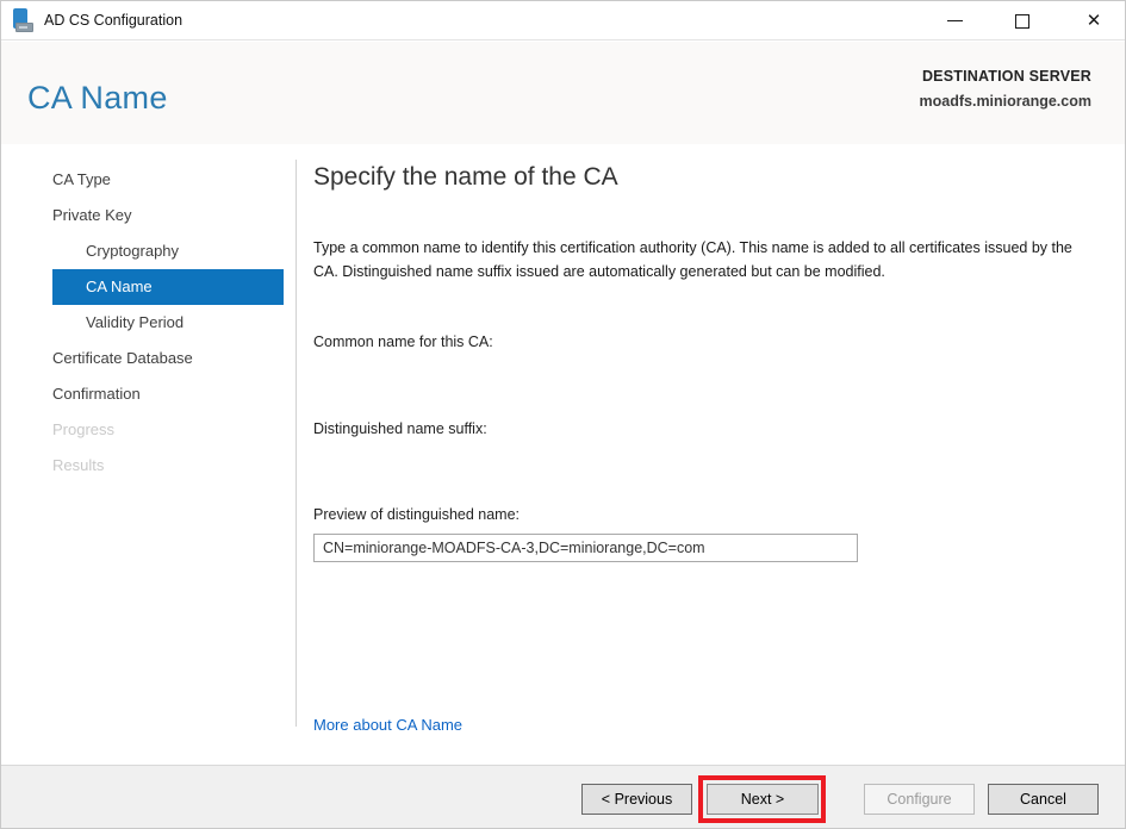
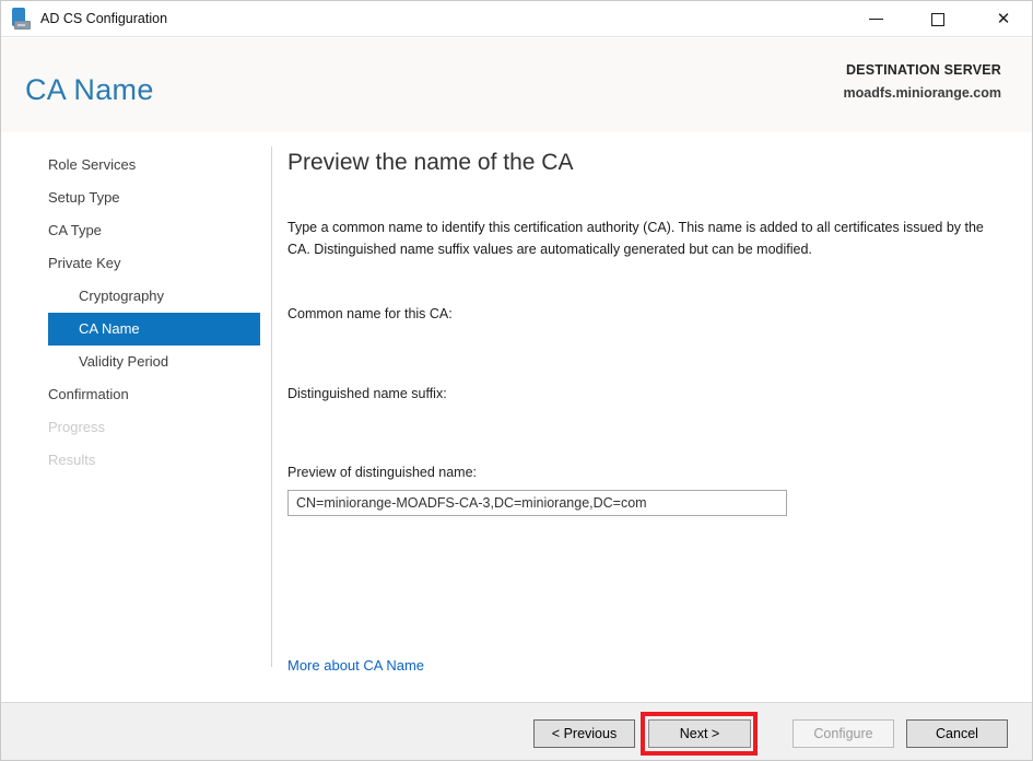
  AD CS Configuration
  ✕
  CA Name
  DESTINATION SERVER
  moadfs.miniorange.com
+ Role Services
+ Setup Type
  CA Type
  Private Key
  Cryptography
  CA Name
  Validity Period
- Certificate Database
  Confirmation
  Progress
  Results
- Specify the name of the CA
+ Preview the name of the CA
- Type a common name to identify this certification authority (CA). This name is added to all certificates issued by the CA. Distinguished name suffix issued are automatically generated but can be modified.
+ Type a common name to identify this certification authority (CA). This name is added to all certificates issued by the CA. Distinguished name suffix values are automatically generated but can be modified.
  Common name for this CA:
  Distinguished name suffix:
  Preview of distinguished name:
  CN=miniorange-MOADFS-CA-3,DC=miniorange,DC=com
  More about CA Name
  < Previous
  Next >
  Configure
  Cancel
